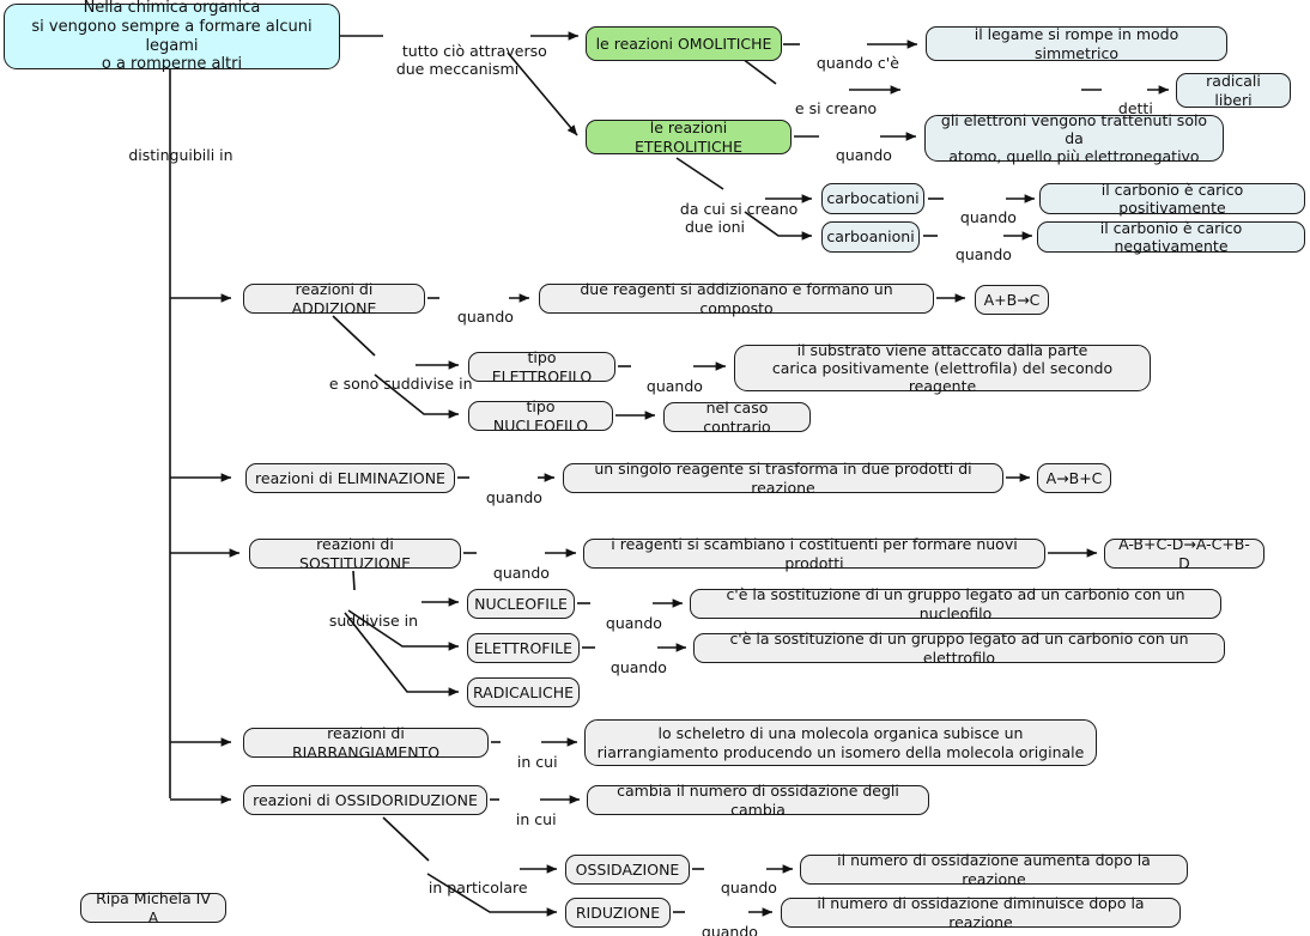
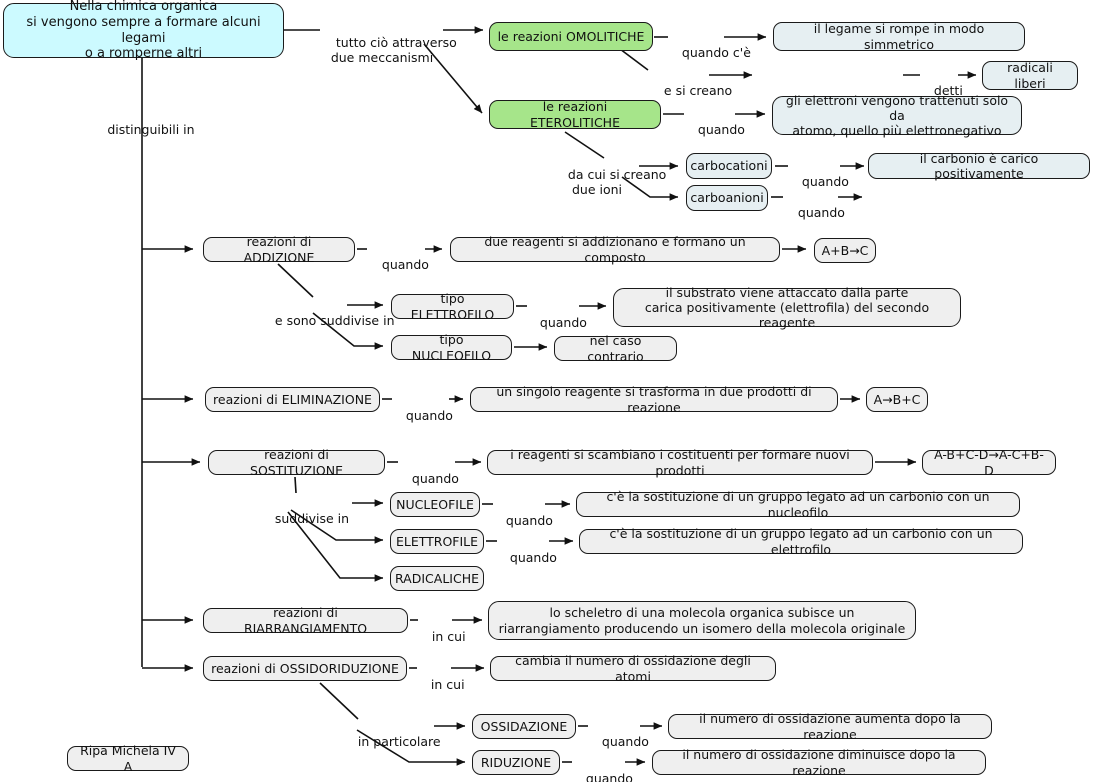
  Nella chimica organica
  si vengono sempre a formare alcuni legami
  o a romperne altri
  le reazioni OMOLITICHE
  il legame si rompe in modo simmetrico
  radicali liberi
  le reazioni ETEROLITICHE
  gli elettroni vengono trattenuti solo da
  atomo, quello più elettronegativo
  carbocationi
  il carbonio è carico positivamente
  carboanioni
- il carbonio è carico negativamente
  reazioni di ADDIZIONE
  due reagenti si addizionano e formano un composto
  A+B→C
  tipo ELETTROFILO
  il substrato viene attaccato dalla parte
  carica positivamente (elettrofila) del secondo reagente
  tipo NUCLEOFILO
  nel caso contrario
  reazioni di ELIMINAZIONE
  un singolo reagente si trasforma in due prodotti di reazione
  A→B+C
  reazioni di SOSTITUZIONE
  i reagenti si scambiano i costituenti per formare nuovi prodotti
  A-B+C-D→A-C+B-D
  NUCLEOFILE
  c'è la sostituzione di un gruppo legato ad un carbonio con un nucleofilo
  ELETTROFILE
  c'è la sostituzione di un gruppo legato ad un carbonio con un elettrofilo
  RADICALICHE
  reazioni di RIARRANGIAMENTO
  lo scheletro di una molecola organica subisce un
  riarrangiamento producendo un isomero della molecola originale
  reazioni di OSSIDORIDUZIONE
- cambia il numero di ossidazione degli cambia
+ cambia il numero di ossidazione degli atomi
  OSSIDAZIONE
  il numero di ossidazione aumenta dopo la reazione
  RIDUZIONE
  il numero di ossidazione diminuisce dopo la reazione
  Ripa Michela IV A
  tutto ciò attraverso
  due meccanismi
  distinguibili in
  quando c'è
  e si creano
  detti
  quando
  da cui si creano
  due ioni
  quando
  quando
  quando
  e sono suddivise in
  quando
  quando
  quando
  suddivise in
  quando
  quando
  in cui
  in cui
  in particolare
  quando
  quando
